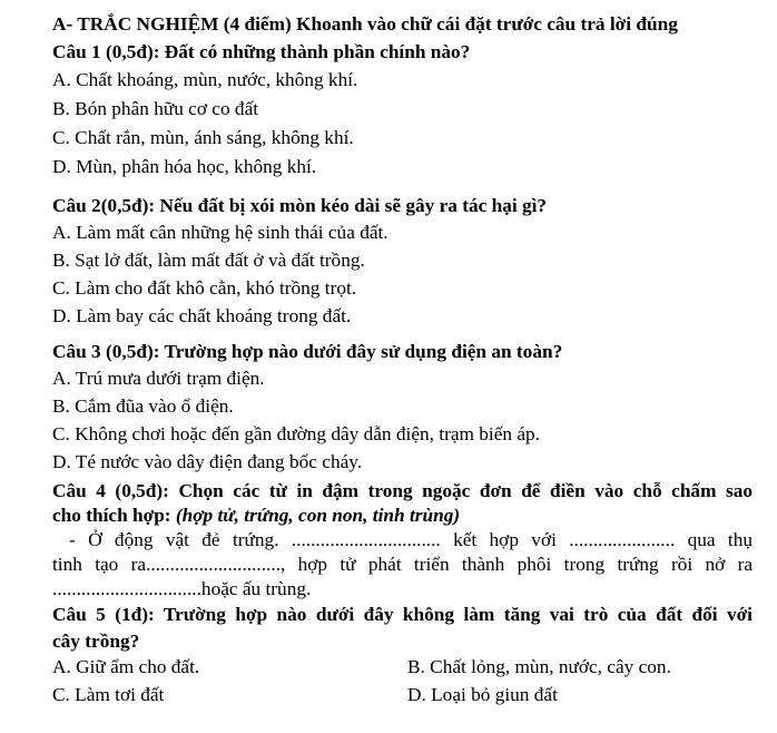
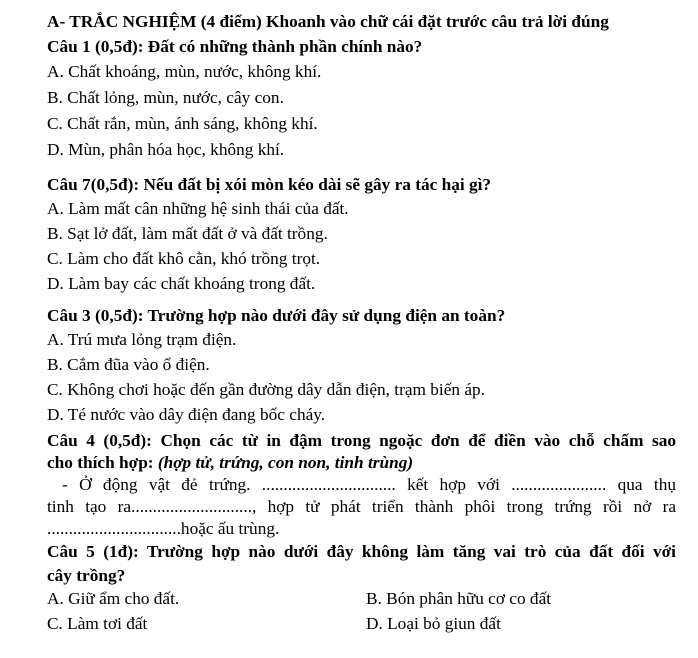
  A- TRẮC NGHIỆM (4 điểm) Khoanh vào chữ cái đặt trước câu trả lời đúng
  Câu 1 (0,5đ): Đất có những thành phần chính nào?
  A. Chất khoáng, mùn, nước, không khí.
- B. Bón phân hữu cơ co đất
+ B. Chất lỏng, mùn, nước, cây con.
  C. Chất rắn, mùn, ánh sáng, không khí.
  D. Mùn, phân hóa học, không khí.
- Câu 2(0,5đ): Nếu đất bị xói mòn kéo dài sẽ gây ra tác hại gì?
+ Câu 7(0,5đ): Nếu đất bị xói mòn kéo dài sẽ gây ra tác hại gì?
  A. Làm mất cân những hệ sinh thái của đất.
  B. Sạt lở đất, làm mất đất ở và đất trồng.
  C. Làm cho đất khô cằn, khó trồng trọt.
  D. Làm bay các chất khoáng trong đất.
  Câu 3 (0,5đ): Trường hợp nào dưới đây sử dụng điện an toàn?
- A. Trú mưa dưới trạm điện.
+ A. Trú mưa lỏng trạm điện.
  B. Cắm đũa vào ổ điện.
  C. Không chơi hoặc đến gần đường dây dẫn điện, trạm biến áp.
  D. Té nước vào dây điện đang bốc cháy.
  Câu 4 (0,5đ): Chọn các từ in đậm trong ngoặc đơn để điền vào chỗ chấm sao
  cho thích hợp: (hợp tử, trứng, con non, tinh trùng)
  - Ở động vật đẻ trứng. ............................... kết hợp với ...................... qua thụ
  tinh tạo ra............................, hợp tử phát triển thành phôi trong trứng rồi nở ra
  ...............................hoặc ấu trùng.
  Câu 5 (1đ): Trường hợp nào dưới đây không làm tăng vai trò của đất đối với
  cây trồng?
  A. Giữ ẩm cho đất.
- B. Chất lỏng, mùn, nước, cây con.
+ B. Bón phân hữu cơ co đất
  C. Làm tơi đất
  D. Loại bỏ giun đất
